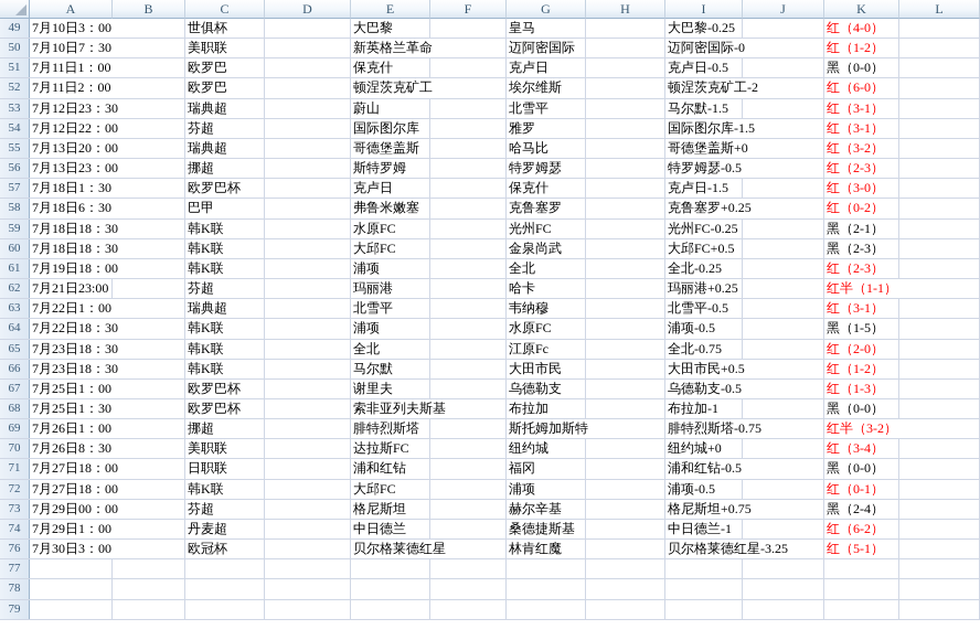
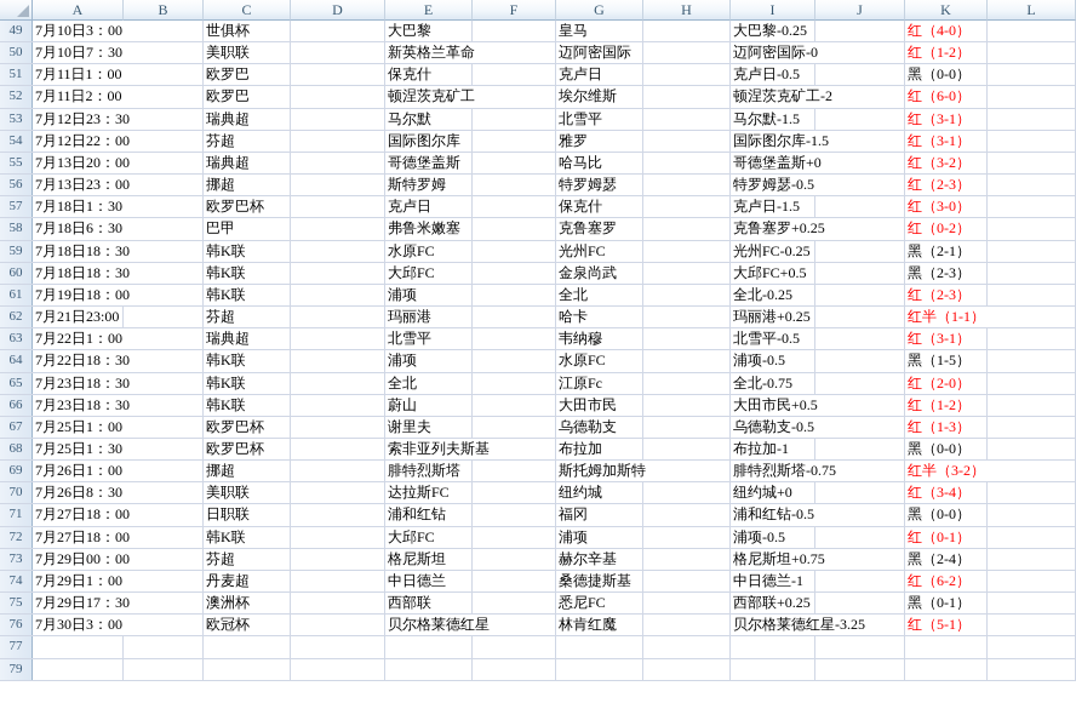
  A
  B
  C
  D
  E
  F
  G
  H
  I
  J
  K
  L
  49
  7月10日3：00
  世俱杯
  大巴黎
  皇马
  大巴黎-0.25
  红（4-0）
  50
  7月10日7：30
  美职联
  新英格兰革命
  迈阿密国际
  迈阿密国际-0
  红（1-2）
  51
  7月11日1：00
  欧罗巴
  保克什
  克卢日
  克卢日-0.5
  黑（0-0）
  52
  7月11日2：00
  欧罗巴
  顿涅茨克矿工
  埃尔维斯
  顿涅茨克矿工-2
  红（6-0）
  53
  7月12日23：30
  瑞典超
- 蔚山
+ 马尔默
  北雪平
  马尔默-1.5
  红（3-1）
  54
  7月12日22：00
  芬超
  国际图尔库
  雅罗
  国际图尔库-1.5
  红（3-1）
  55
  7月13日20：00
  瑞典超
  哥德堡盖斯
  哈马比
  哥德堡盖斯+0
  红（3-2）
  56
  7月13日23：00
  挪超
  斯特罗姆
  特罗姆瑟
  特罗姆瑟-0.5
  红（2-3）
  57
  7月18日1：30
  欧罗巴杯
  克卢日
  保克什
  克卢日-1.5
  红（3-0）
  58
  7月18日6：30
  巴甲
  弗鲁米嫩塞
  克鲁塞罗
  克鲁塞罗+0.25
  红（0-2）
  59
  7月18日18：30
  韩K联
  水原FC
  光州FC
  光州FC-0.25
  黑（2-1）
  60
  7月18日18：30
  韩K联
  大邱FC
  金泉尚武
  大邱FC+0.5
  黑（2-3）
  61
  7月19日18：00
  韩K联
  浦项
  全北
  全北-0.25
  红（2-3）
  62
  7月21日23:00
  芬超
  玛丽港
  哈卡
  玛丽港+0.25
  红半（1-1）
  63
  7月22日1：00
  瑞典超
  北雪平
  韦纳穆
  北雪平-0.5
  红（3-1）
  64
  7月22日18：30
  韩K联
  浦项
  水原FC
  浦项-0.5
  黑（1-5）
  65
  7月23日18：30
  韩K联
  全北
  江原Fc
  全北-0.75
  红（2-0）
  66
  7月23日18：30
  韩K联
- 马尔默
+ 蔚山
  大田市民
  大田市民+0.5
  红（1-2）
  67
  7月25日1：00
  欧罗巴杯
  谢里夫
  乌德勒支
  乌德勒支-0.5
  红（1-3）
  68
  7月25日1：30
  欧罗巴杯
  索非亚列夫斯基
  布拉加
  布拉加-1
  黑（0-0）
  69
  7月26日1：00
  挪超
  腓特烈斯塔
  斯托姆加斯特
  腓特烈斯塔-0.75
  红半（3-2）
  70
  7月26日8：30
  美职联
  达拉斯FC
  纽约城
  纽约城+0
  红（3-4）
  71
  7月27日18：00
  日职联
  浦和红钻
  福冈
  浦和红钻-0.5
  黑（0-0）
  72
  7月27日18：00
  韩K联
  大邱FC
  浦项
  浦项-0.5
  红（0-1）
  73
  7月29日00：00
  芬超
  格尼斯坦
  赫尔辛基
  格尼斯坦+0.75
  黑（2-4）
  74
  7月29日1：00
  丹麦超
  中日德兰
  桑德捷斯基
  中日德兰-1
  红（6-2）
+ 75
+ 7月29日17：30
+ 澳洲杯
+ 西部联
+ 悉尼FC
+ 西部联+0.25
+ 黑（0-1）
  76
  7月30日3：00
  欧冠杯
  贝尔格莱德红星
  林肯红魔
  贝尔格莱德红星-3.25
  红（5-1）
  77
- 78
  79
